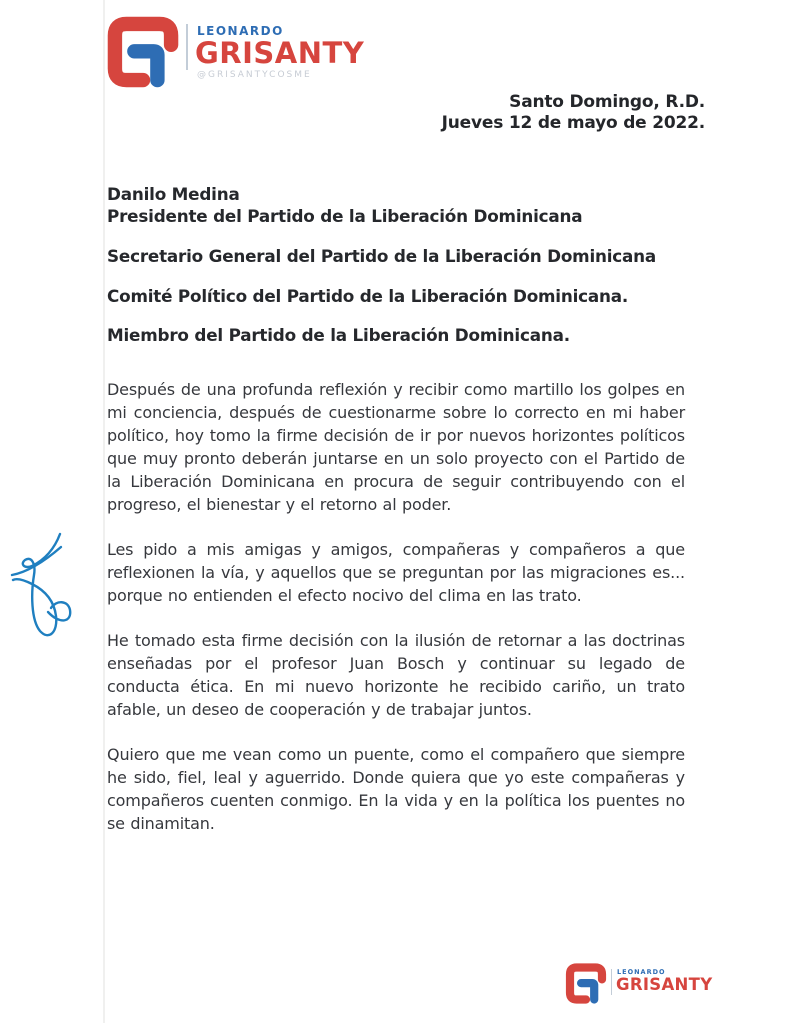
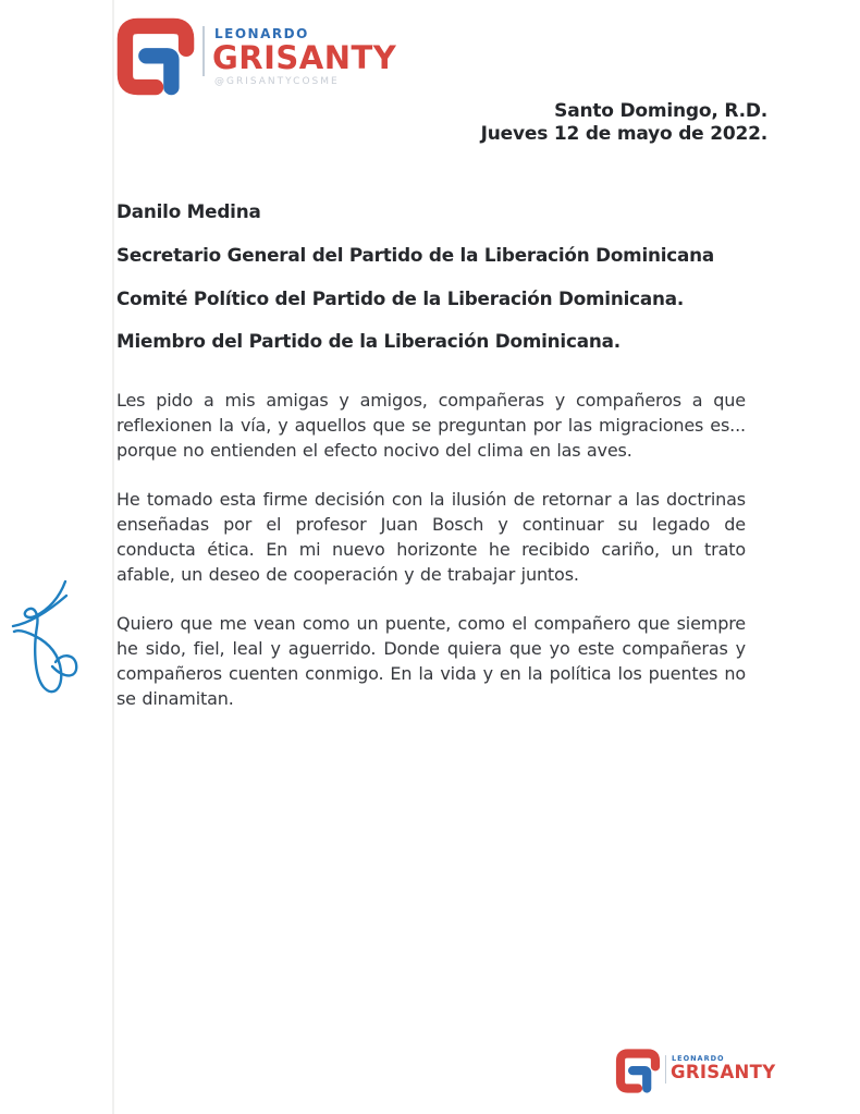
  LEONARDO
  GRISANTY
  @GRISANTYCOSME
  Santo Domingo, R.D.
  Jueves 12 de mayo de 2022.
  Danilo Medina
- Presidente del Partido de la Liberación Dominicana
  Secretario General del Partido de la Liberación Dominicana
  Comité Político del Partido de la Liberación Dominicana.
  Miembro del Partido de la Liberación Dominicana.
- Después de una profunda reflexión y recibir como martillo los golpes en mi conciencia, después de cuestionarme sobre lo correcto en mi haber político, hoy tomo la firme decisión de ir por nuevos horizontes políticos que muy pronto deberán juntarse en un solo proyecto con el Partido de la Liberación Dominicana en procura de seguir contribuyendo con el progreso, el bienestar y el retorno al poder.
- Les pido a mis amigas y amigos, compañeras y compañeros a que reflexionen la vía, y aquellos que se preguntan por las migraciones es... porque no entienden el efecto nocivo del clima en las trato.
+ Les pido a mis amigas y amigos, compañeras y compañeros a que reflexionen la vía, y aquellos que se preguntan por las migraciones es... porque no entienden el efecto nocivo del clima en las aves.
  He tomado esta firme decisión con la ilusión de retornar a las doctrinas enseñadas por el profesor Juan Bosch y continuar su legado de conducta ética. En mi nuevo horizonte he recibido cariño, un trato afable, un deseo de cooperación y de trabajar juntos.
  Quiero que me vean como un puente, como el compañero que siempre he sido, fiel, leal y aguerrido. Donde quiera que yo este compañeras y compañeros cuenten conmigo. En la vida y en la política los puentes no se dinamitan.
  LEONARDO
  GRISANTY
